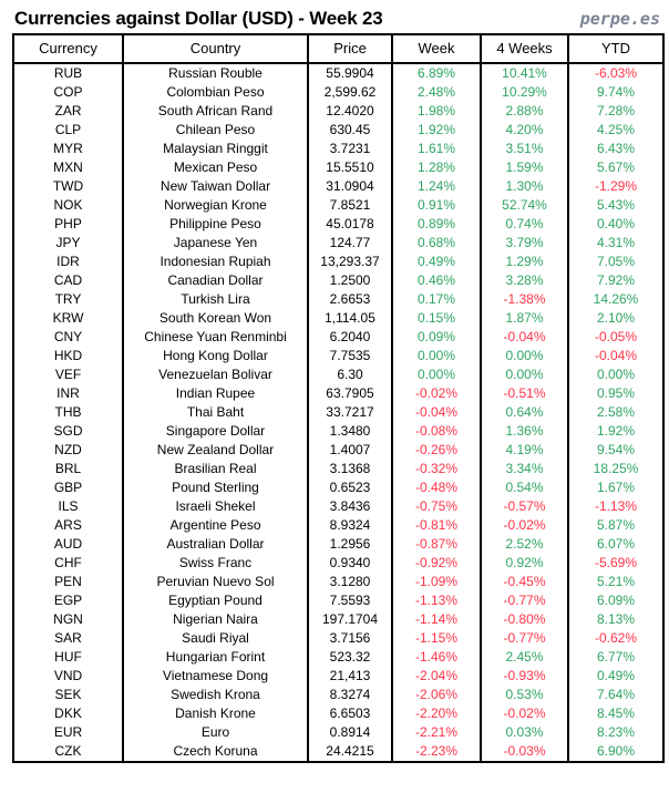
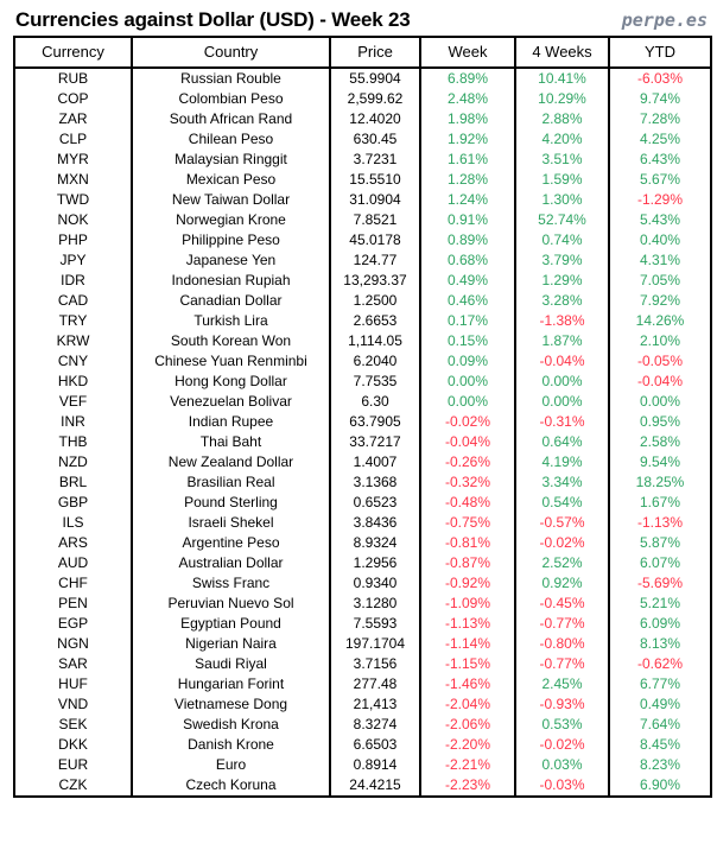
  Currencies against Dollar (USD) - Week 23
  perpe.es
  Currency	Country	Price	Week	4 Weeks	YTD
  RUB	Russian Rouble	55.9904	6.89%	10.41%	-6.03%
  COP	Colombian Peso	2,599.62	2.48%	10.29%	9.74%
  ZAR	South African Rand	12.4020	1.98%	2.88%	7.28%
  CLP	Chilean Peso	630.45	1.92%	4.20%	4.25%
  MYR	Malaysian Ringgit	3.7231	1.61%	3.51%	6.43%
  MXN	Mexican Peso	15.5510	1.28%	1.59%	5.67%
  TWD	New Taiwan Dollar	31.0904	1.24%	1.30%	-1.29%
  NOK	Norwegian Krone	7.8521	0.91%	52.74%	5.43%
  PHP	Philippine Peso	45.0178	0.89%	0.74%	0.40%
  JPY	Japanese Yen	124.77	0.68%	3.79%	4.31%
  IDR	Indonesian Rupiah	13,293.37	0.49%	1.29%	7.05%
  CAD	Canadian Dollar	1.2500	0.46%	3.28%	7.92%
  TRY	Turkish Lira	2.6653	0.17%	-1.38%	14.26%
  KRW	South Korean Won	1,114.05	0.15%	1.87%	2.10%
  CNY	Chinese Yuan Renminbi	6.2040	0.09%	-0.04%	-0.05%
  HKD	Hong Kong Dollar	7.7535	0.00%	0.00%	-0.04%
  VEF	Venezuelan Bolivar	6.30	0.00%	0.00%	0.00%
- INR	Indian Rupee	63.7905	-0.02%	-0.51%	0.95%
+ INR	Indian Rupee	63.7905	-0.02%	-0.31%	0.95%
  THB	Thai Baht	33.7217	-0.04%	0.64%	2.58%
- SGD	Singapore Dollar	1.3480	-0.08%	1.36%	1.92%
  NZD	New Zealand Dollar	1.4007	-0.26%	4.19%	9.54%
  BRL	Brasilian Real	3.1368	-0.32%	3.34%	18.25%
  GBP	Pound Sterling	0.6523	-0.48%	0.54%	1.67%
  ILS	Israeli Shekel	3.8436	-0.75%	-0.57%	-1.13%
  ARS	Argentine Peso	8.9324	-0.81%	-0.02%	5.87%
  AUD	Australian Dollar	1.2956	-0.87%	2.52%	6.07%
  CHF	Swiss Franc	0.9340	-0.92%	0.92%	-5.69%
  PEN	Peruvian Nuevo Sol	3.1280	-1.09%	-0.45%	5.21%
  EGP	Egyptian Pound	7.5593	-1.13%	-0.77%	6.09%
  NGN	Nigerian Naira	197.1704	-1.14%	-0.80%	8.13%
  SAR	Saudi Riyal	3.7156	-1.15%	-0.77%	-0.62%
- HUF	Hungarian Forint	523.32	-1.46%	2.45%	6.77%
+ HUF	Hungarian Forint	277.48	-1.46%	2.45%	6.77%
  VND	Vietnamese Dong	21,413	-2.04%	-0.93%	0.49%
  SEK	Swedish Krona	8.3274	-2.06%	0.53%	7.64%
  DKK	Danish Krone	6.6503	-2.20%	-0.02%	8.45%
  EUR	Euro	0.8914	-2.21%	0.03%	8.23%
  CZK	Czech Koruna	24.4215	-2.23%	-0.03%	6.90%
